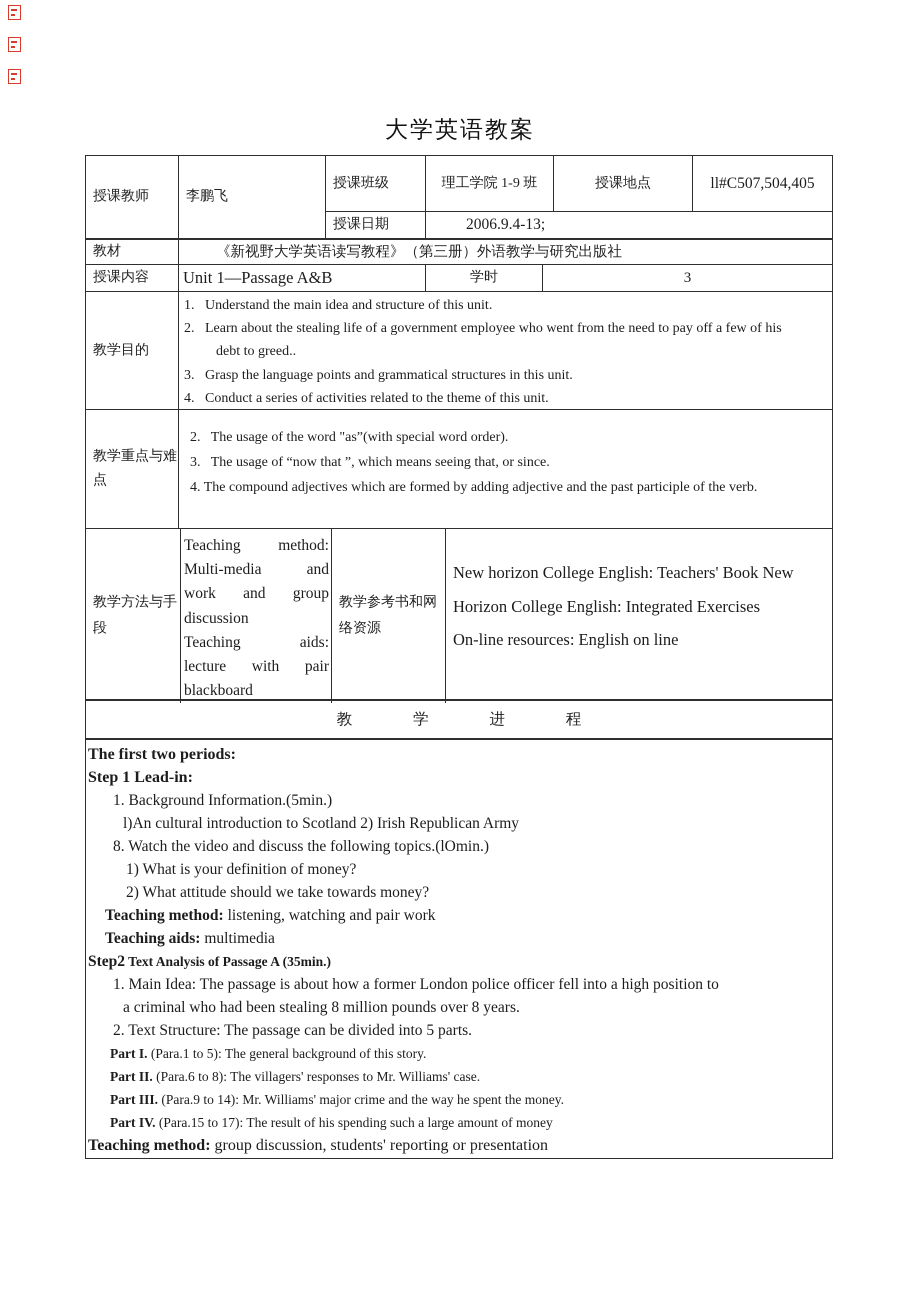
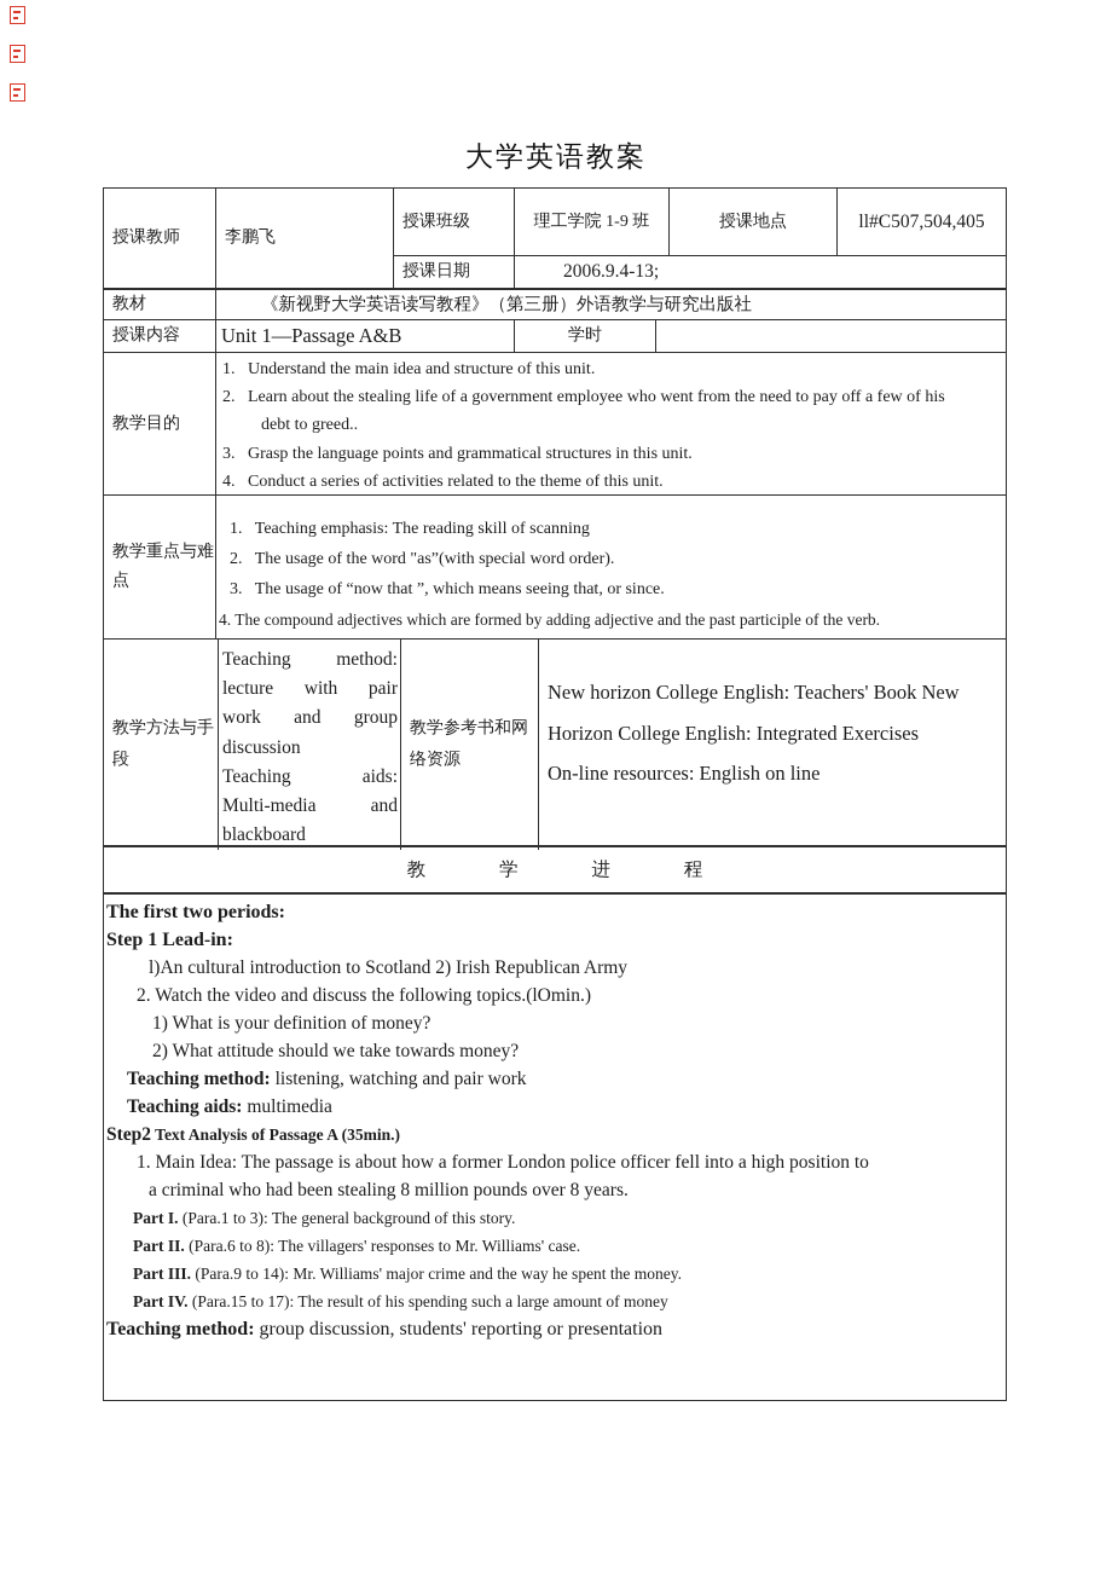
  大学英语教案
  授课教师
  李鹏飞
  授课班级
  理工学院 1-9 班
  授课地点
  ll#C507,504,405
  授课日期
  2006.9.4-13;
  教材
  《新视野大学英语读写教程》（第三册）外语教学与研究出版社
  授课内容
  Unit 1—Passage A&B
  学时
- 3
  教学目的
  1. Understand the main idea and structure of this unit.
  2. Learn about the stealing life of a government employee who went from the need to pay off a few of his
  debt to greed..
  3. Grasp the language points and grammatical structures in this unit.
  4. Conduct a series of activities related to the theme of this unit.
  教学重点与难点
+ 1. Teaching emphasis: The reading skill of scanning
  2. The usage of the word "as”(with special word order).
  3. The usage of “now that ”, which means seeing that, or since.
  4. The compound adjectives which are formed by adding adjective and the past participle of the verb.
  教学方法与手段
  Teaching method:
- Multi-media and
+ lecture with pair
  work and group
  discussion
  Teaching aids:
- lecture with pair
+ Multi-media and
  blackboard
  教学参考书和网络资源
  New horizon College English: Teachers' Book New
  Horizon College English: Integrated Exercises
  On-line resources: English on line
  教 学 进 程
  The first two periods:
  Step 1 Lead-in:
- 1. Background Information.(5min.)
  l)An cultural introduction to Scotland 2) Irish Republican Army
- 8. Watch the video and discuss the following topics.(lOmin.)
+ 2. Watch the video and discuss the following topics.(lOmin.)
  1) What is your definition of money?
  2) What attitude should we take towards money?
  Teaching method: listening, watching and pair work
  Teaching aids: multimedia
  Step2 Text Analysis of Passage A (35min.)
  1. Main Idea: The passage is about how a former London police officer fell into a high position to
  a criminal who had been stealing 8 million pounds over 8 years.
- 2. Text Structure: The passage can be divided into 5 parts.
- Part I. (Para.1 to 5): The general background of this story.
+ Part I. (Para.1 to 3): The general background of this story.
  Part II. (Para.6 to 8): The villagers' responses to Mr. Williams' case.
  Part III. (Para.9 to 14): Mr. Williams' major crime and the way he spent the money.
  Part IV. (Para.15 to 17): The result of his spending such a large amount of money
  Teaching method: group discussion, students' reporting or presentation
